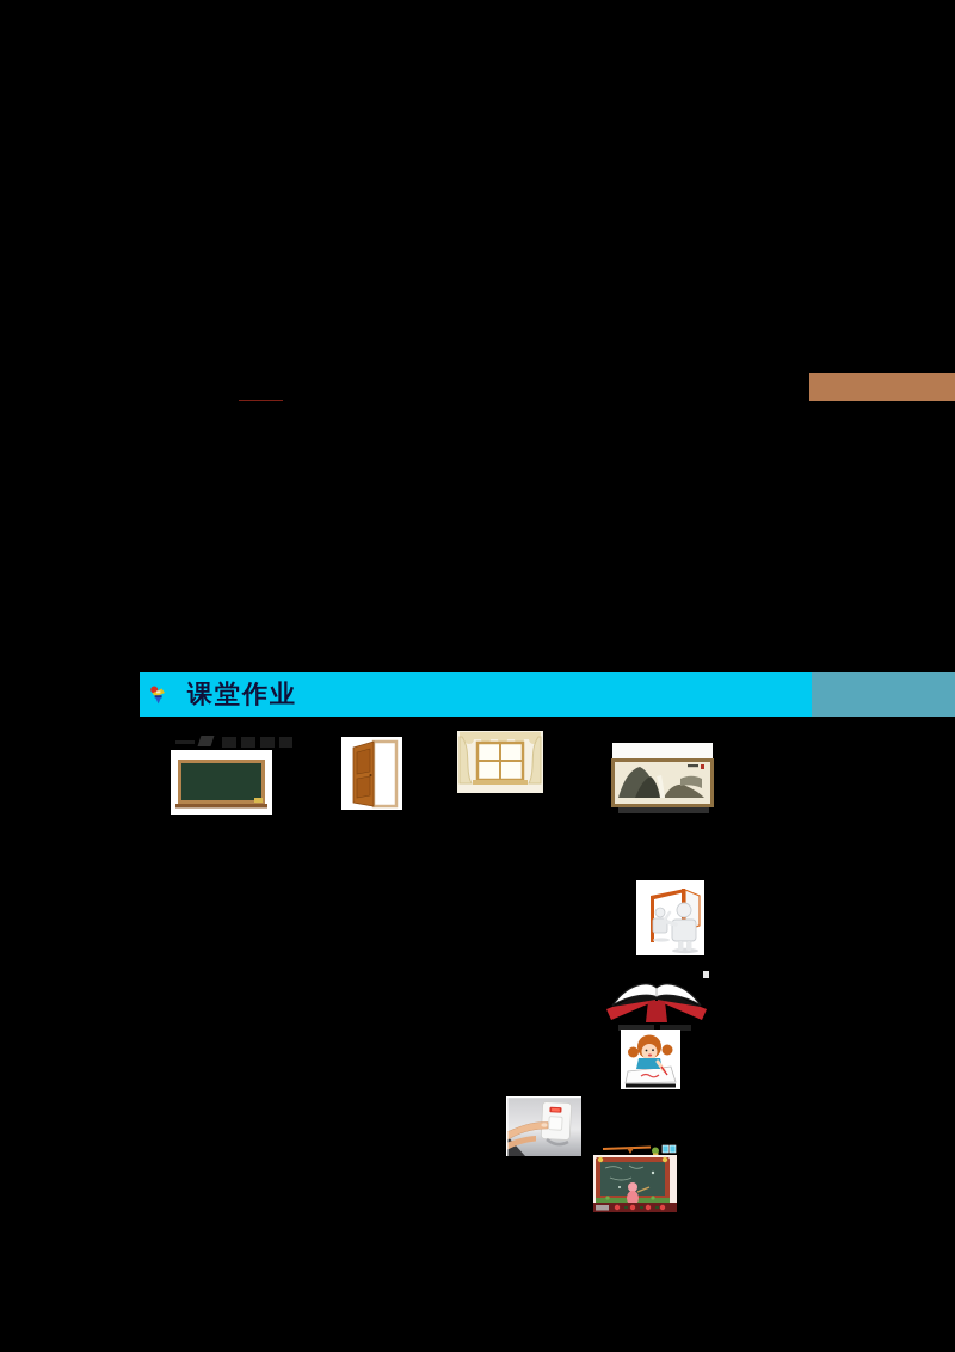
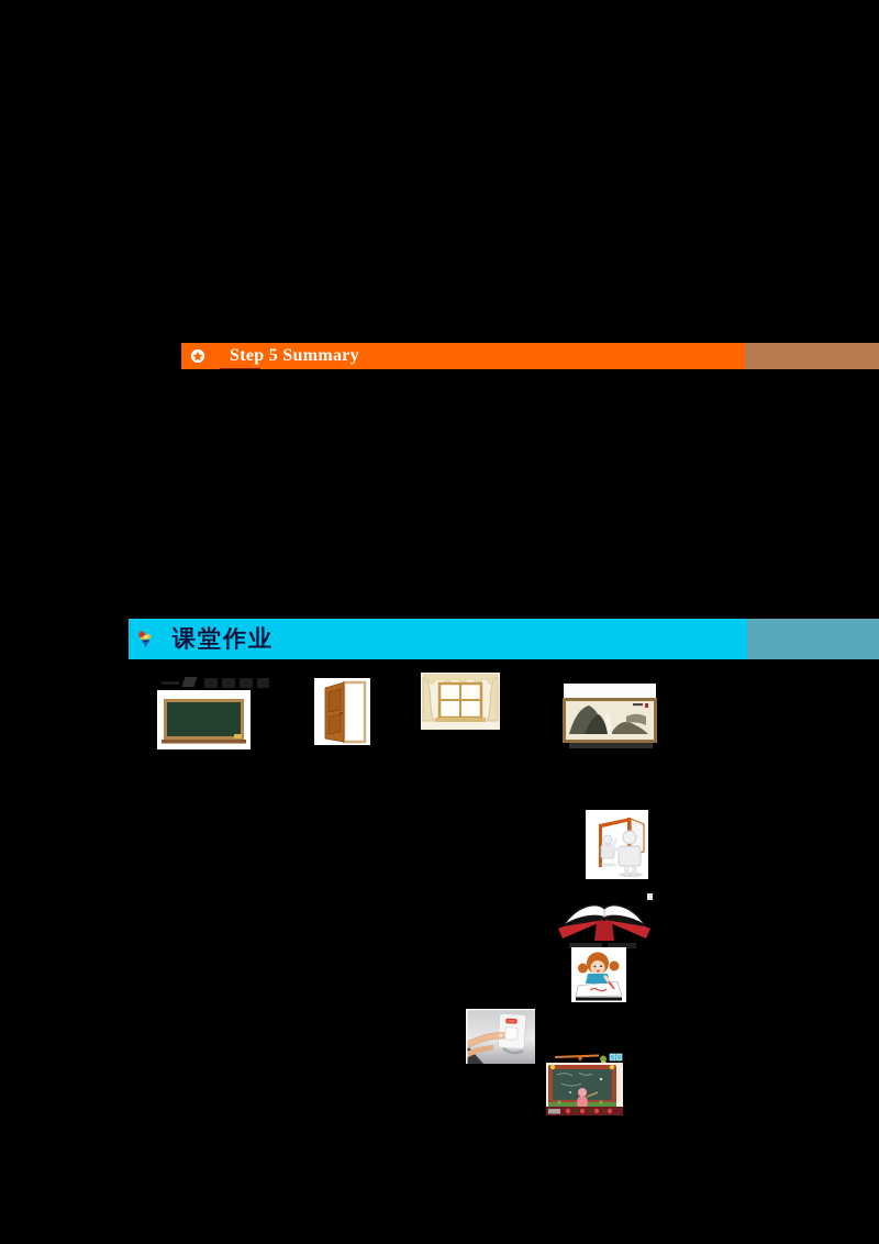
+ Step 5 Summary
  课堂作业
